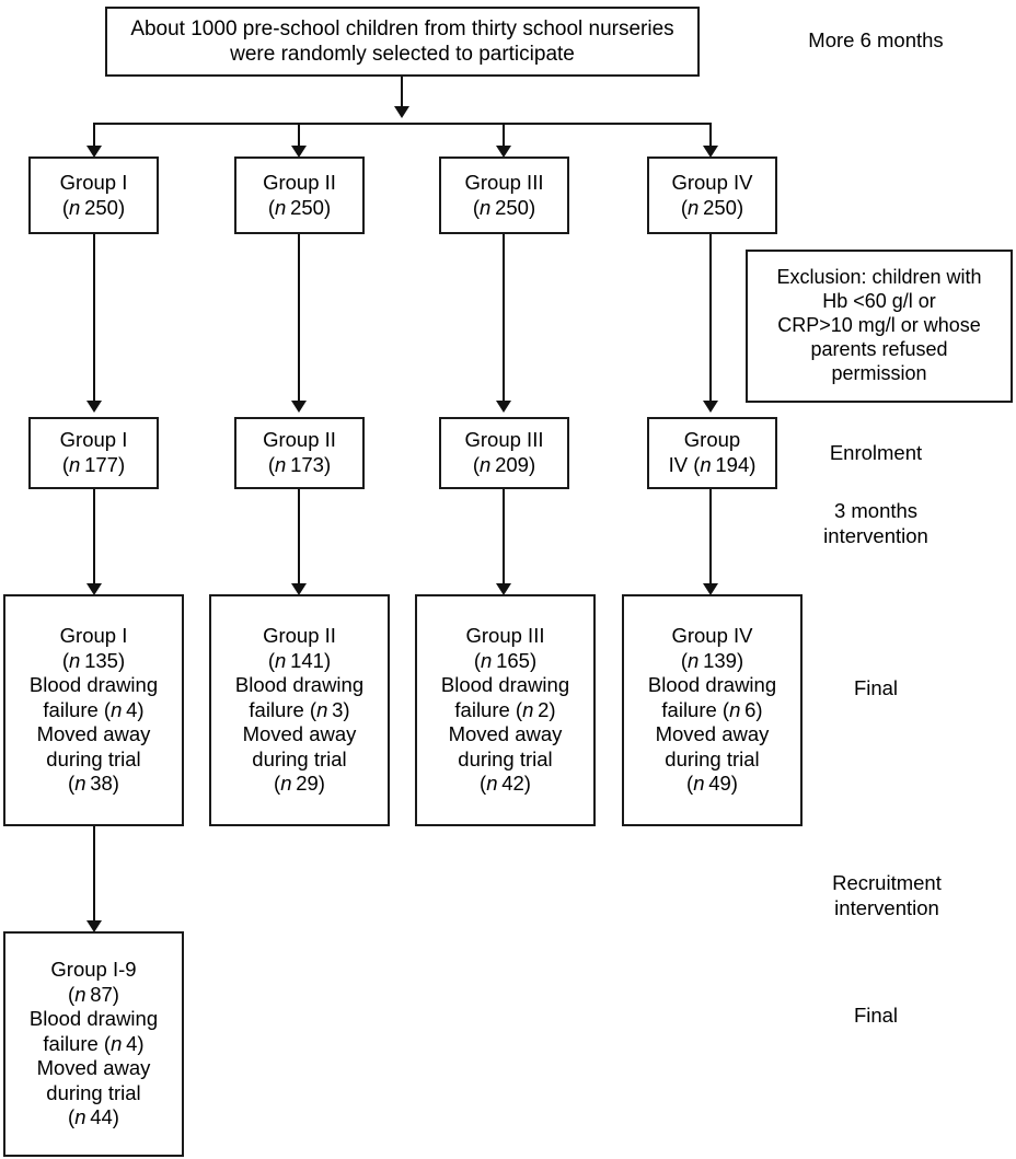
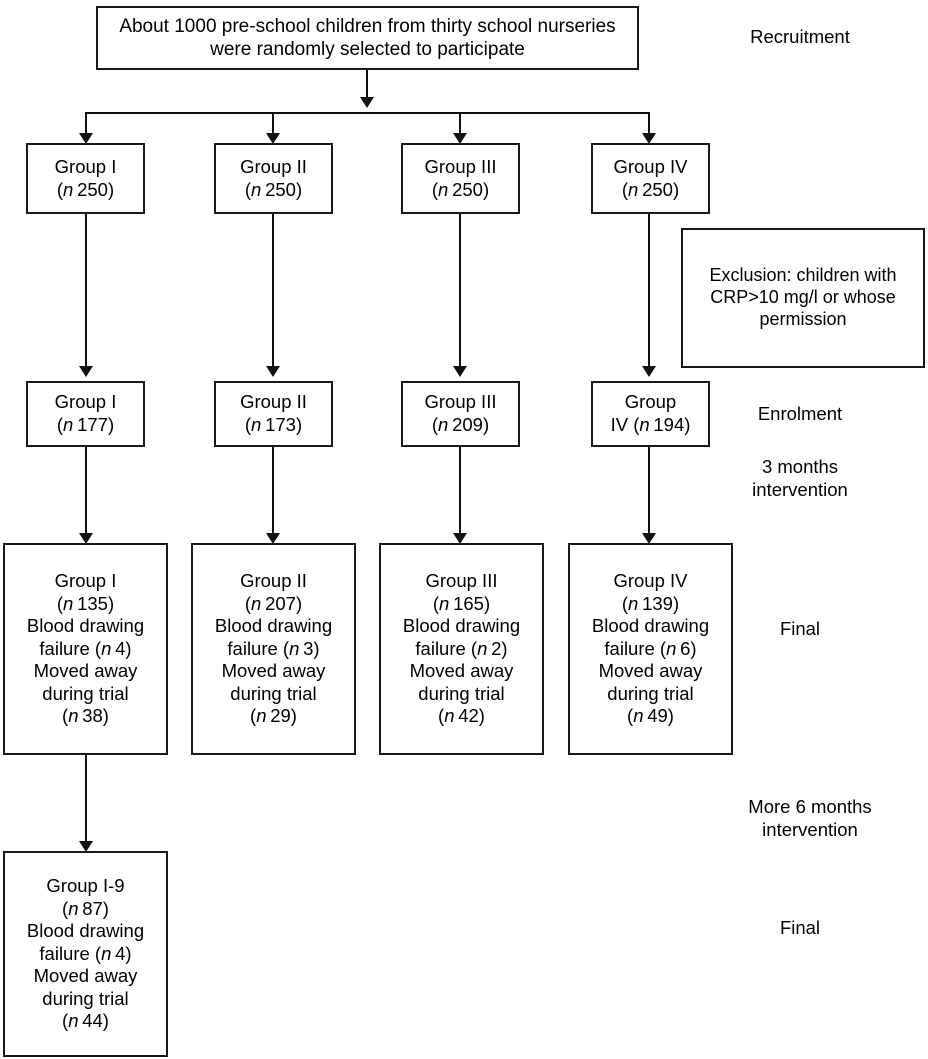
  About 1000 pre-school children from thirty school nurseries
  were randomly selected to participate
- More 6 months
+ Recruitment
  Group I
  (n 250)
  Group II
  (n 250)
  Group III
  (n 250)
  Group IV
  (n 250)
  Exclusion: children with
- Hb <60 g/l or
  CRP>10 mg/l or whose
- parents refused
  permission
  Group I
  (n 177)
  Group II
  (n 173)
  Group III
  (n 209)
  Group
  IV (n 194)
  Enrolment
  3 months
  intervention
  Group I
  (n 135)
  Blood drawing
  failure (n 4)
  Moved away
  during trial
  (n 38)
  Group II
- (n 141)
+ (n 207)
  Blood drawing
  failure (n 3)
  Moved away
  during trial
  (n 29)
  Group III
  (n 165)
  Blood drawing
  failure (n 2)
  Moved away
  during trial
  (n 42)
  Group IV
  (n 139)
  Blood drawing
  failure (n 6)
  Moved away
  during trial
  (n 49)
  Final
- Recruitment
+ More 6 months
  intervention
  Group I-9
  (n 87)
  Blood drawing
  failure (n 4)
  Moved away
  during trial
  (n 44)
  Final
